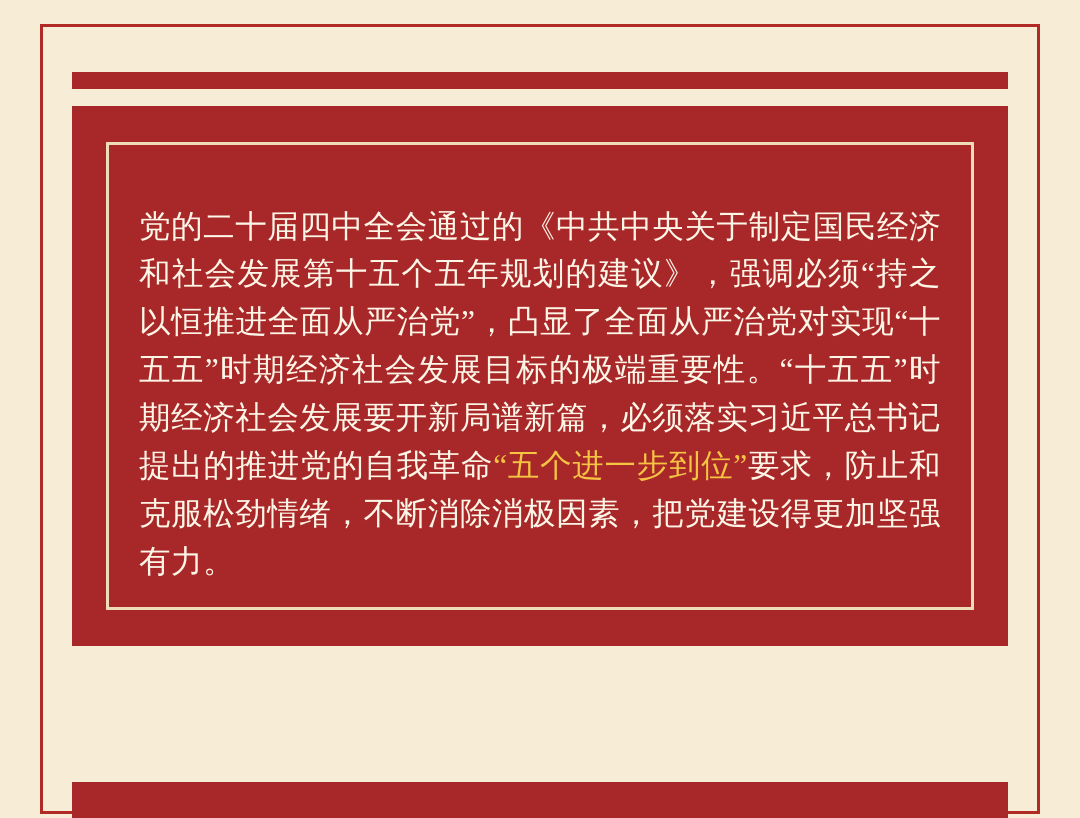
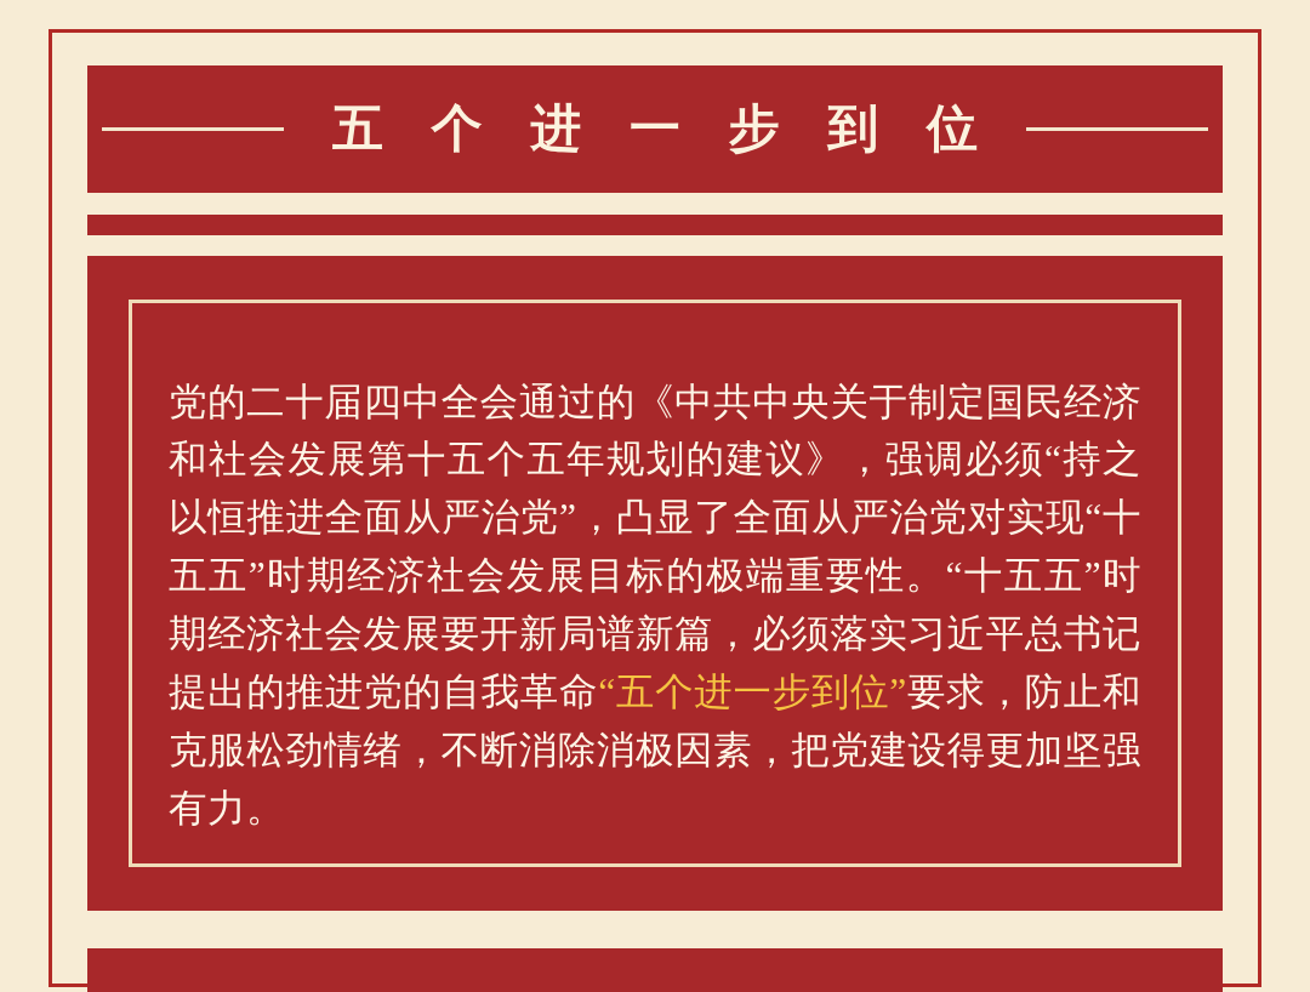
+ 五 个 进 一 步 到 位
  党的二十届四中全会通过的《中共中央关于制定国民经济和社会发展第十五个五年规划的建议》，强调必须“持之以恒推进全面从严治党”，凸显了全面从严治党对实现“十五五”时期经济社会发展目标的极端重要性。“十五五”时期经济社会发展要开新局谱新篇，必须落实习近平总书记提出的推进党的自我革命“五个进一步到位”要求，防止和克服松劲情绪，不断消除消极因素，把党建设得更加坚强有力。
